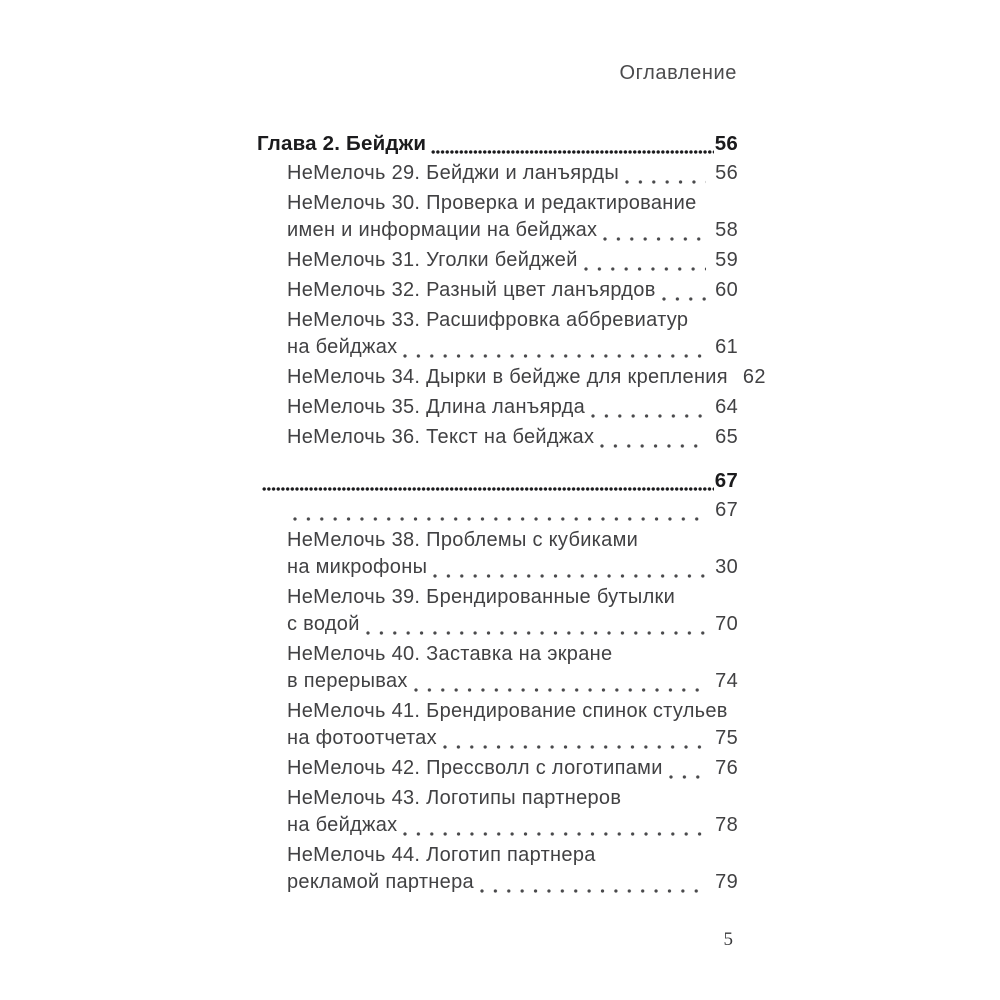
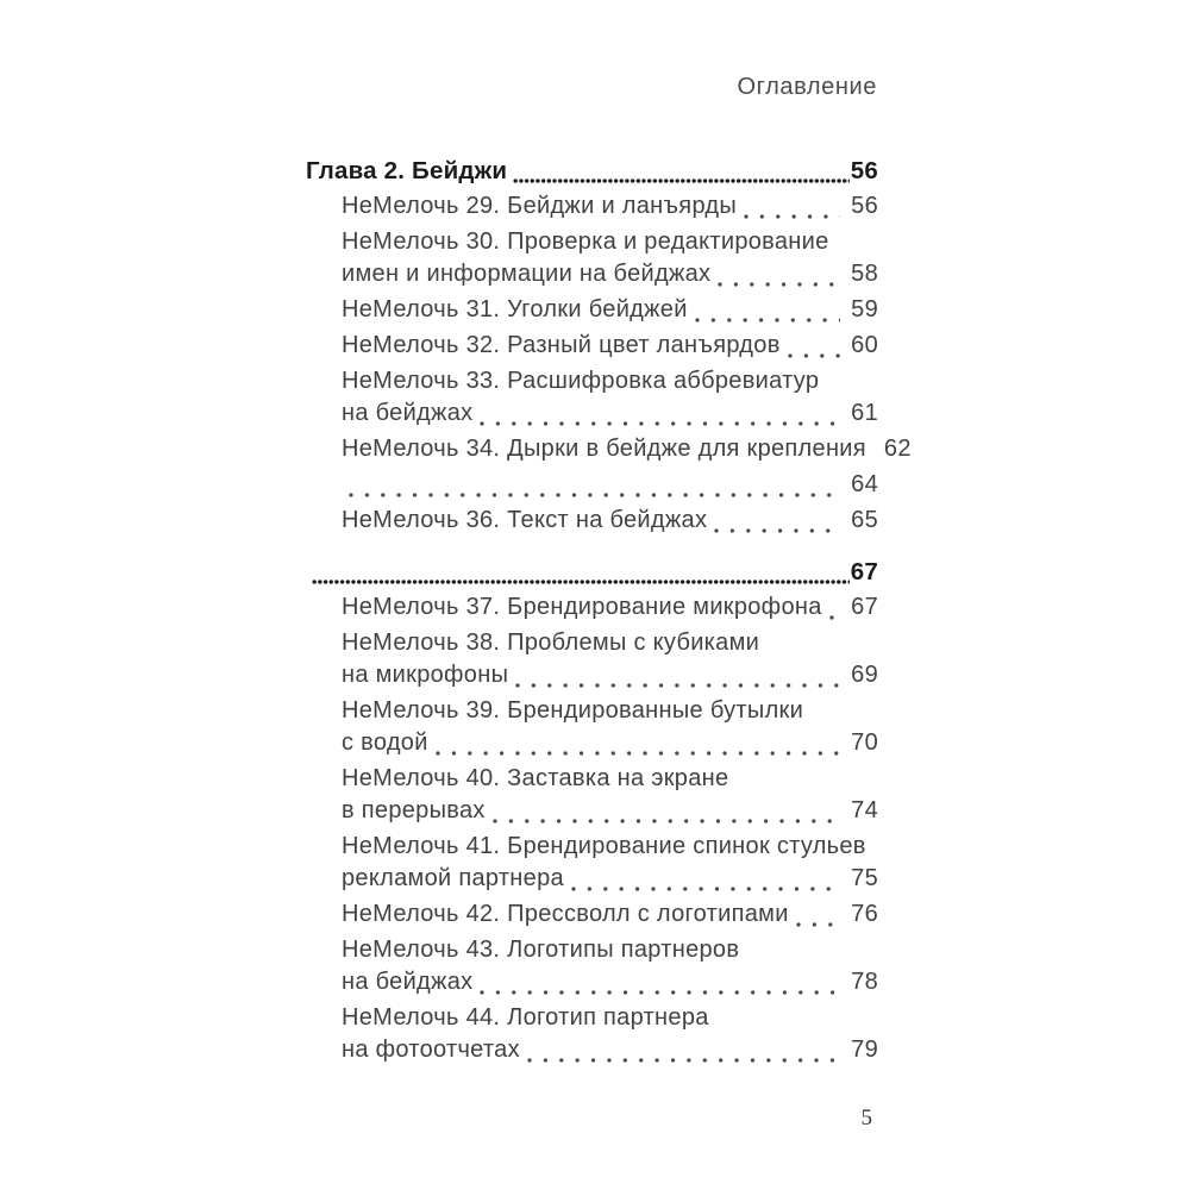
  Оглавление
  Глава 2. Бейджи
  56
  НеМелочь 29. Бейджи и ланъярды
  56
  НеМелочь 30. Проверка и редактирование
  имен и информации на бейджах
  58
  НеМелочь 31. Уголки бейджей
  59
  НеМелочь 32. Разный цвет ланъярдов
  60
  НеМелочь 33. Расшифровка аббревиатур
  на бейджах
  61
  НеМелочь 34. Дырки в бейдже для крепления
  62
- НеМелочь 35. Длина ланъярда
  64
  НеМелочь 36. Текст на бейджах
  65
  67
+ НеМелочь 37. Брендирование микрофона
  67
  НеМелочь 38. Проблемы с кубиками
  на микрофоны
- 30
+ 69
  НеМелочь 39. Брендированные бутылки
  с водой
  70
  НеМелочь 40. Заставка на экране
  в перерывах
  74
  НеМелочь 41. Брендирование спинок стульев
- на фотоотчетах
+ рекламой партнера
  75
  НеМелочь 42. Прессволл с логотипами
  76
  НеМелочь 43. Логотипы партнеров
  на бейджах
  78
  НеМелочь 44. Логотип партнера
- рекламой партнера
+ на фотоотчетах
  79
  5
